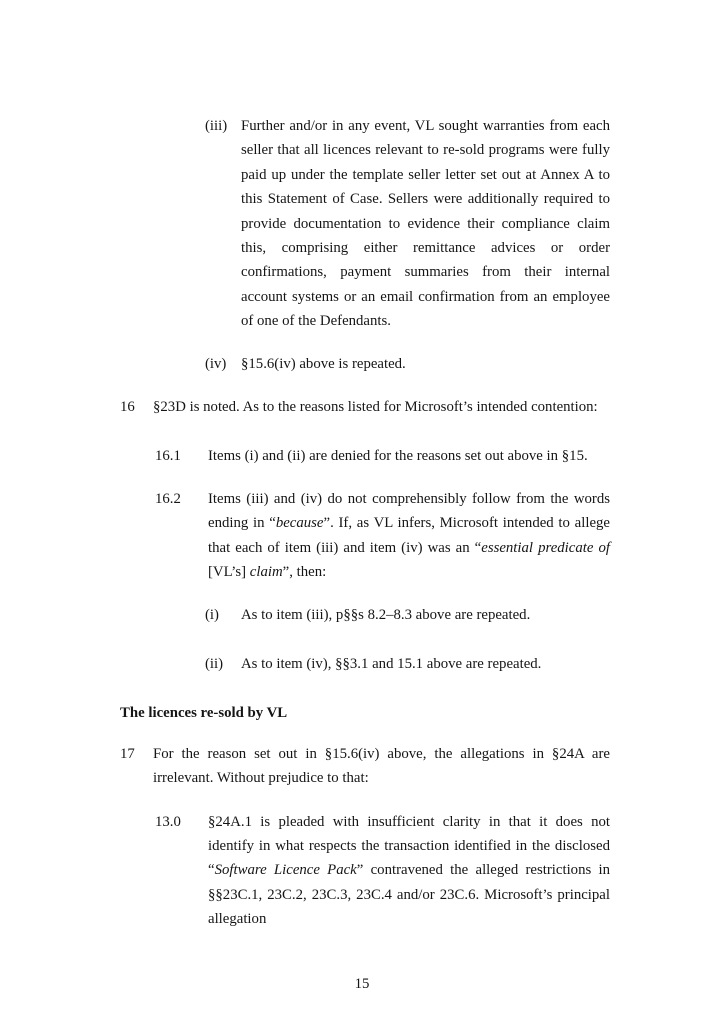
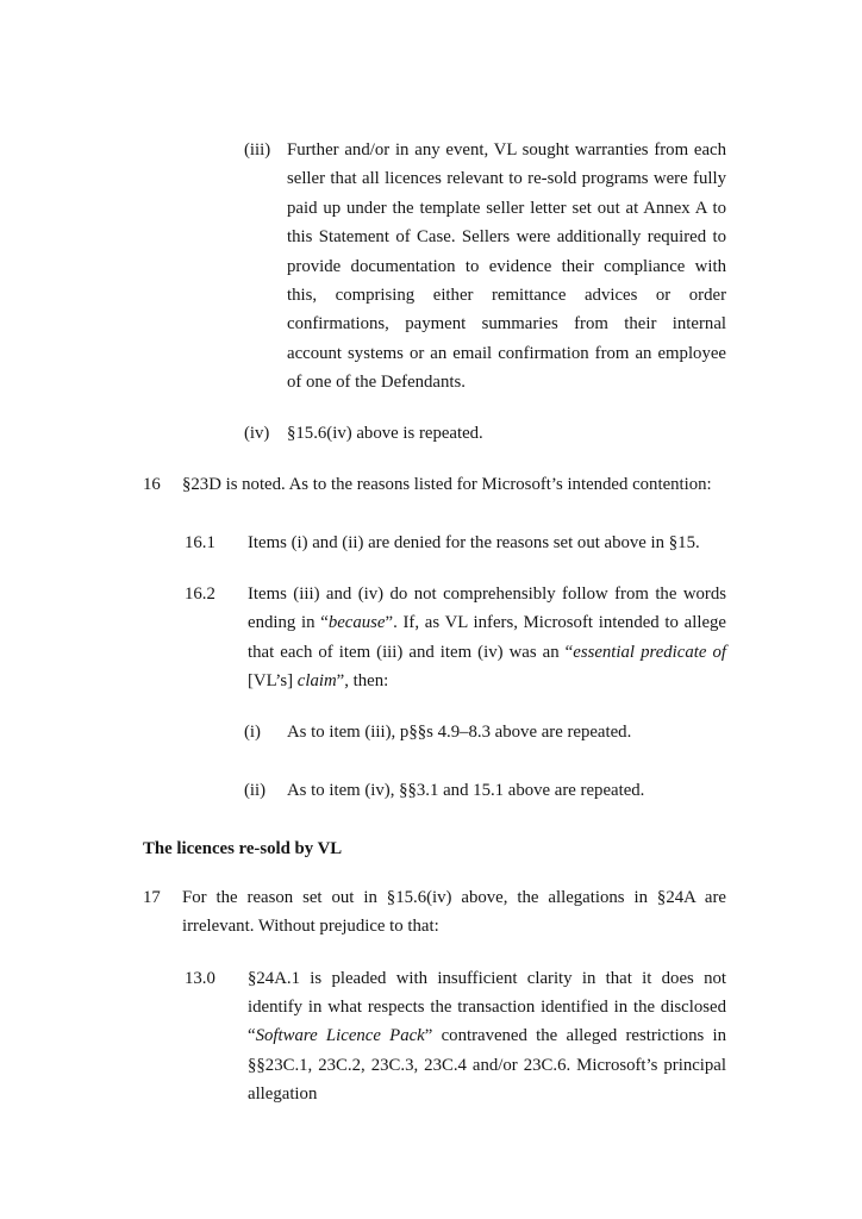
  (iii)
- Further and/or in any event, VL sought warranties from each seller that all licences relevant to re-sold programs were fully paid up under the template seller letter set out at Annex A to this Statement of Case. Sellers were additionally required to provide documentation to evidence their compliance claim this, comprising either remittance advices or order confirmations, payment summaries from their internal account systems or an email confirmation from an employee of one of the Defendants.
+ Further and/or in any event, VL sought warranties from each seller that all licences relevant to re-sold programs were fully paid up under the template seller letter set out at Annex A to this Statement of Case. Sellers were additionally required to provide documentation to evidence their compliance with this, comprising either remittance advices or order confirmations, payment summaries from their internal account systems or an email confirmation from an employee of one of the Defendants.
  (iv)
  §15.6(iv) above is repeated.
  16
  §23D is noted. As to the reasons listed for Microsoft’s intended contention:
  16.1
  Items (i) and (ii) are denied for the reasons set out above in §15.
  16.2
  Items (iii) and (iv) do not comprehensibly follow from the words ending in “because”. If, as VL infers, Microsoft intended to allege that each of item (iii) and item (iv) was an “essential predicate of [VL’s] claim”, then:
  (i)
- As to item (iii), p§§s 8.2–8.3 above are repeated.
+ As to item (iii), p§§s 4.9–8.3 above are repeated.
  (ii)
  As to item (iv), §§3.1 and 15.1 above are repeated.
  The licences re-sold by VL
  17
  For the reason set out in §15.6(iv) above, the allegations in §24A are irrelevant. Without prejudice to that:
  13.0
  §24A.1 is pleaded with insufficient clarity in that it does not identify in what respects the transaction identified in the disclosed “Software Licence Pack” contravened the alleged restrictions in §§23C.1, 23C.2, 23C.3, 23C.4 and/or 23C.6. Microsoft’s principal allegation
- 15
